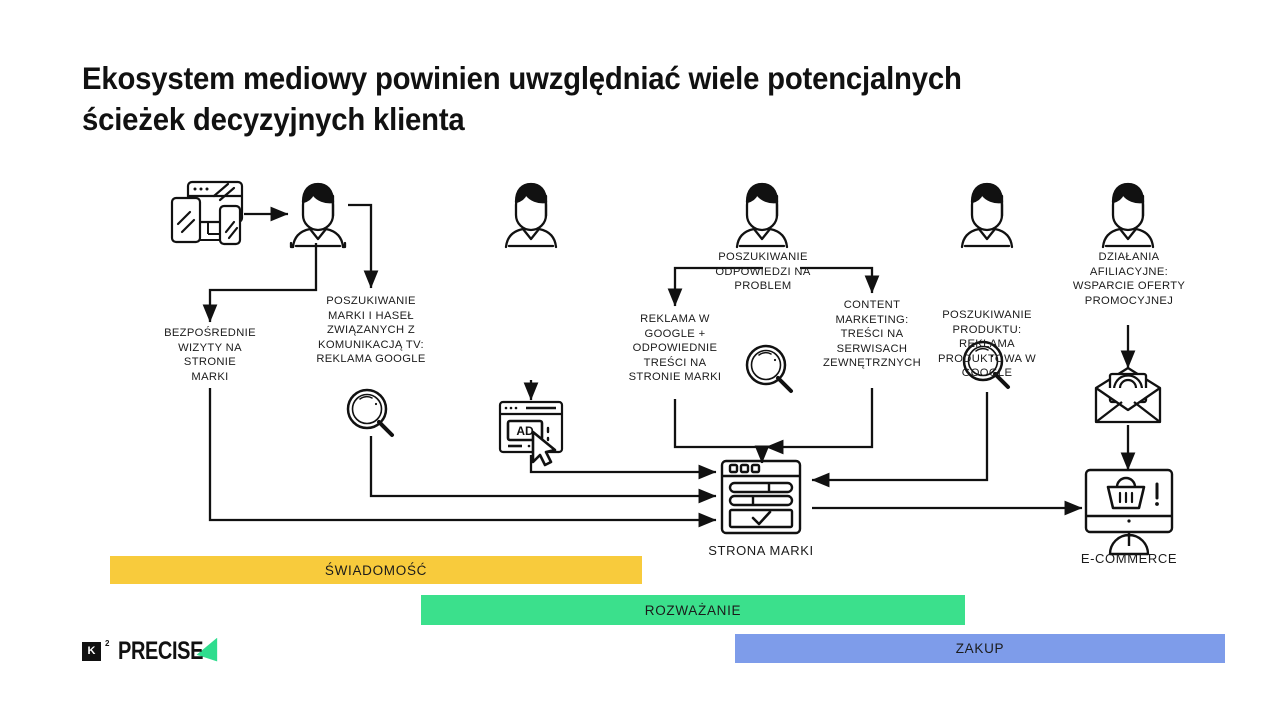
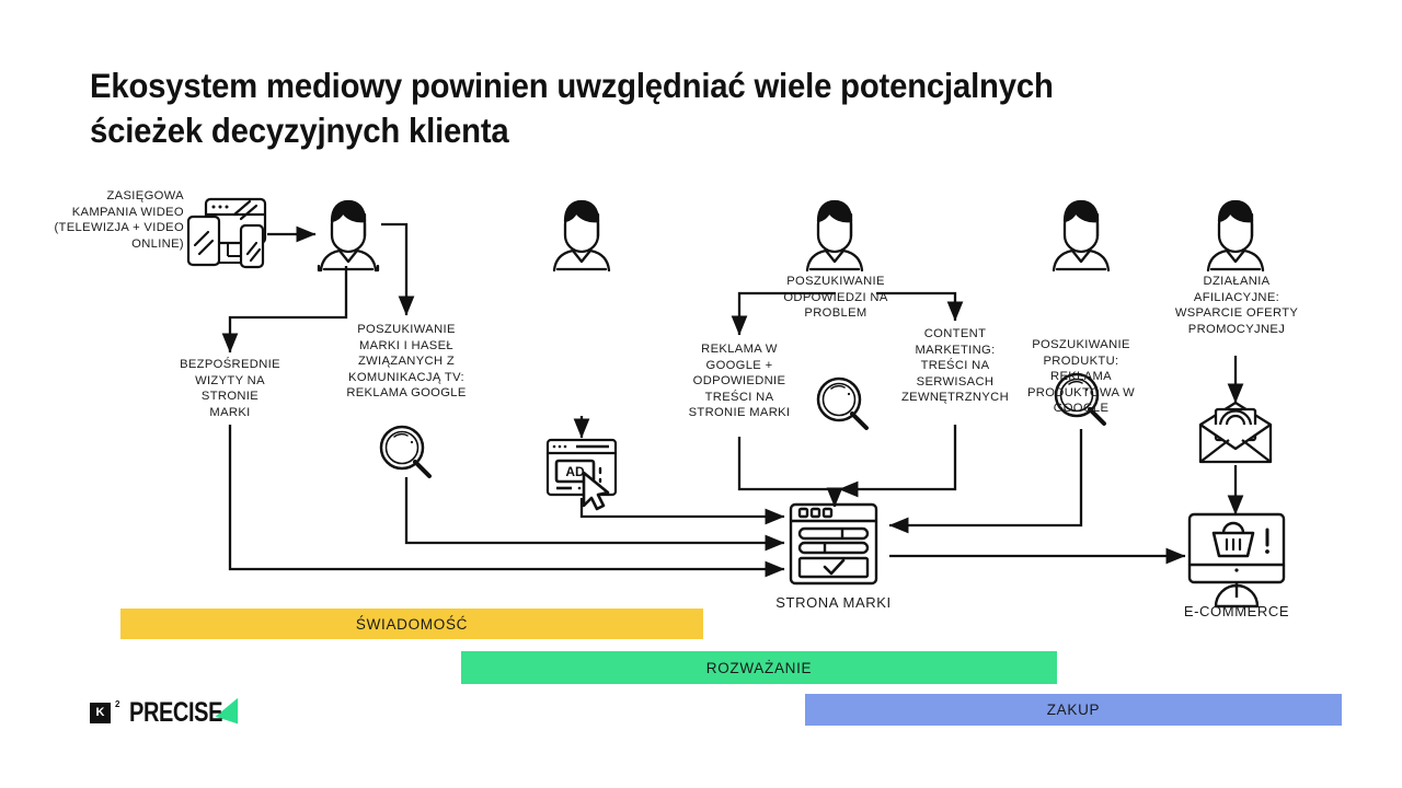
  Ekosystem mediowy powinien uwzględniać wiele potencjalnych ścieżek decyzyjnych klienta
  AD
+ ZASIĘGOWA
+ KAMPANIA WIDEO
+ (TELEWIZJA + VIDEO
+ ONLINE)
  BEZPOŚREDNIE
  WIZYTY NA
  STRONIE
  MARKI
  POSZUKIWANIE
  MARKI I HASEŁ
  ZWIĄZANYCH Z
  KOMUNIKACJĄ TV:
  REKLAMA GOOGLE
  POSZUKIWANIE
  ODPOWIEDZI NA
  PROBLEM
  REKLAMA W
  GOOGLE +
  ODPOWIEDNIE
  TREŚCI NA
  STRONIE MARKI
  CONTENT
  MARKETING:
  TREŚCI NA
  SERWISACH
  ZEWNĘTRZNYCH
  POSZUKIWANIE
  PRODUKTU:
  REKLAMA
  PRODUKTOWA W
  GOOGLE
  DZIAŁANIA
  AFILIACYJNE:
  WSPARCIE OFERTY
  PROMOCYJNEJ
  STRONA MARKI
  E-COMMERCE
  ŚWIADOMOŚĆ
  ROZWAŻANIE
  ZAKUP
  K
  2
  PRECISE
